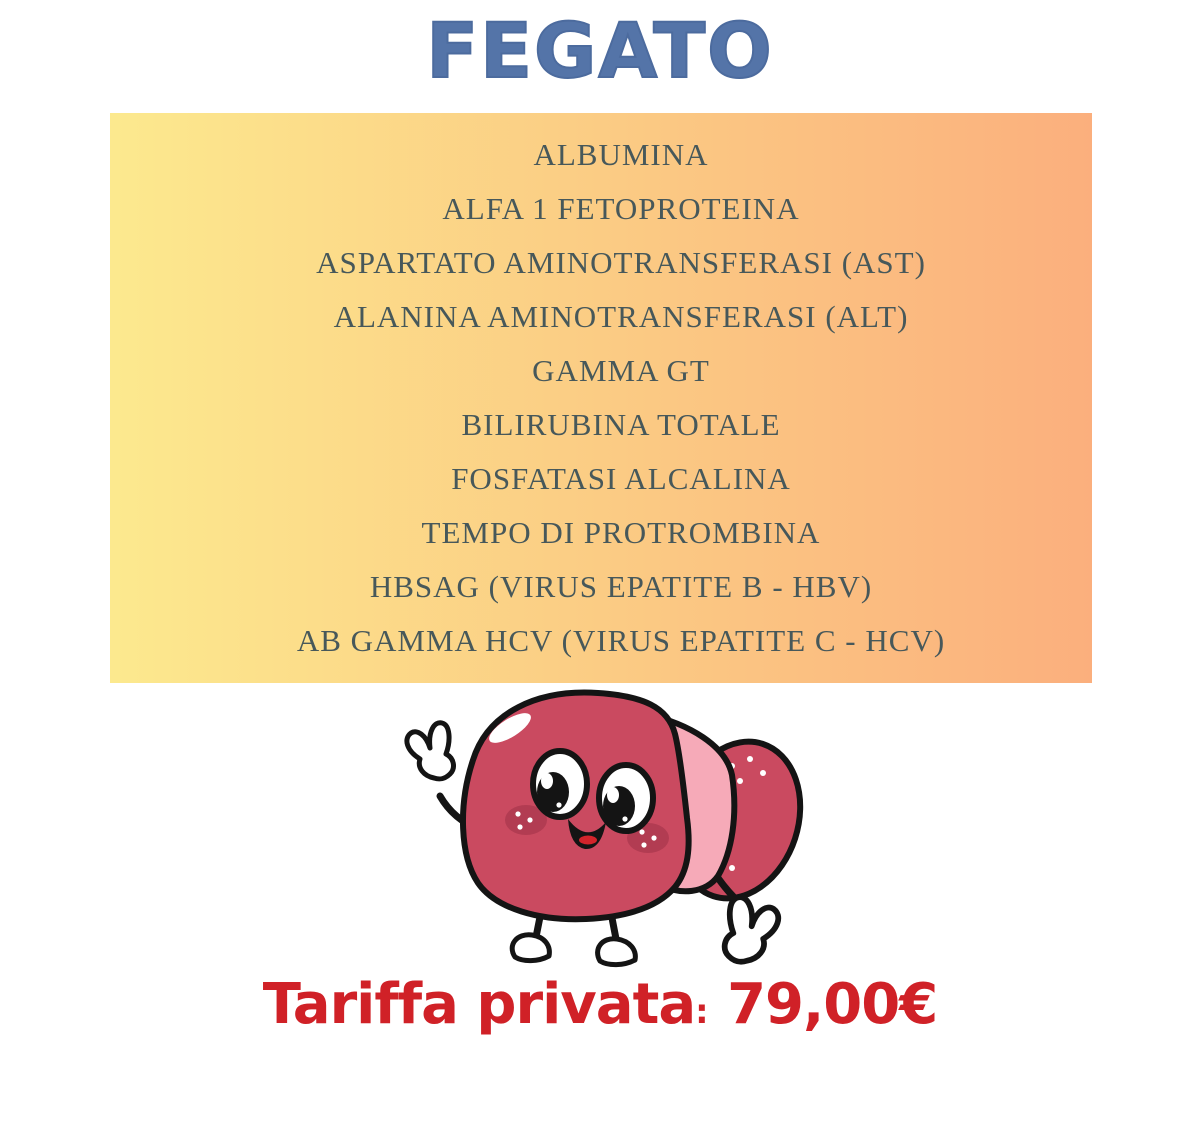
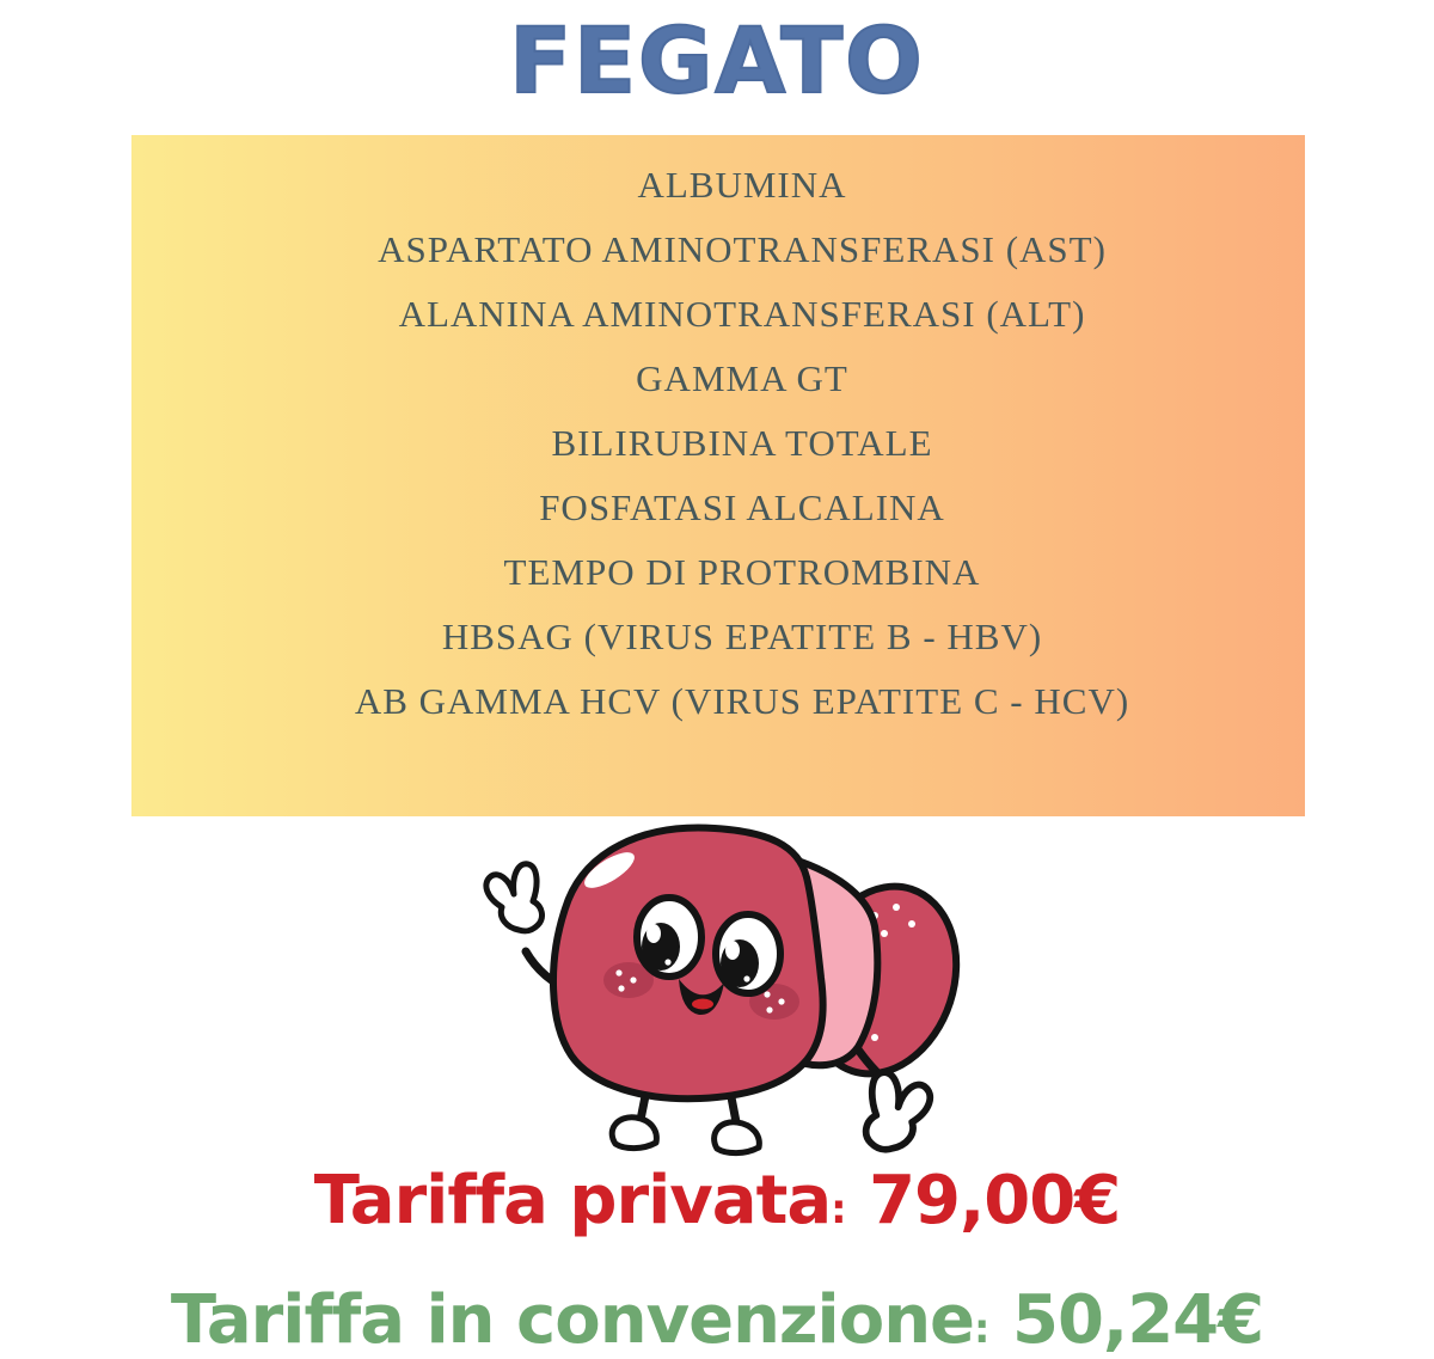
  FEGATO
  ALBUMINA
- ALFA 1 FETOPROTEINA
  ASPARTATO AMINOTRANSFERASI (AST)
  ALANINA AMINOTRANSFERASI (ALT)
  GAMMA GT
  BILIRUBINA TOTALE
  FOSFATASI ALCALINA
  TEMPO DI PROTROMBINA
  HBSAG (VIRUS EPATITE B - HBV)
  AB GAMMA HCV (VIRUS EPATITE C - HCV)
  Tariffa privata: 79,00€
+ Tariffa in convenzione: 50,24€
